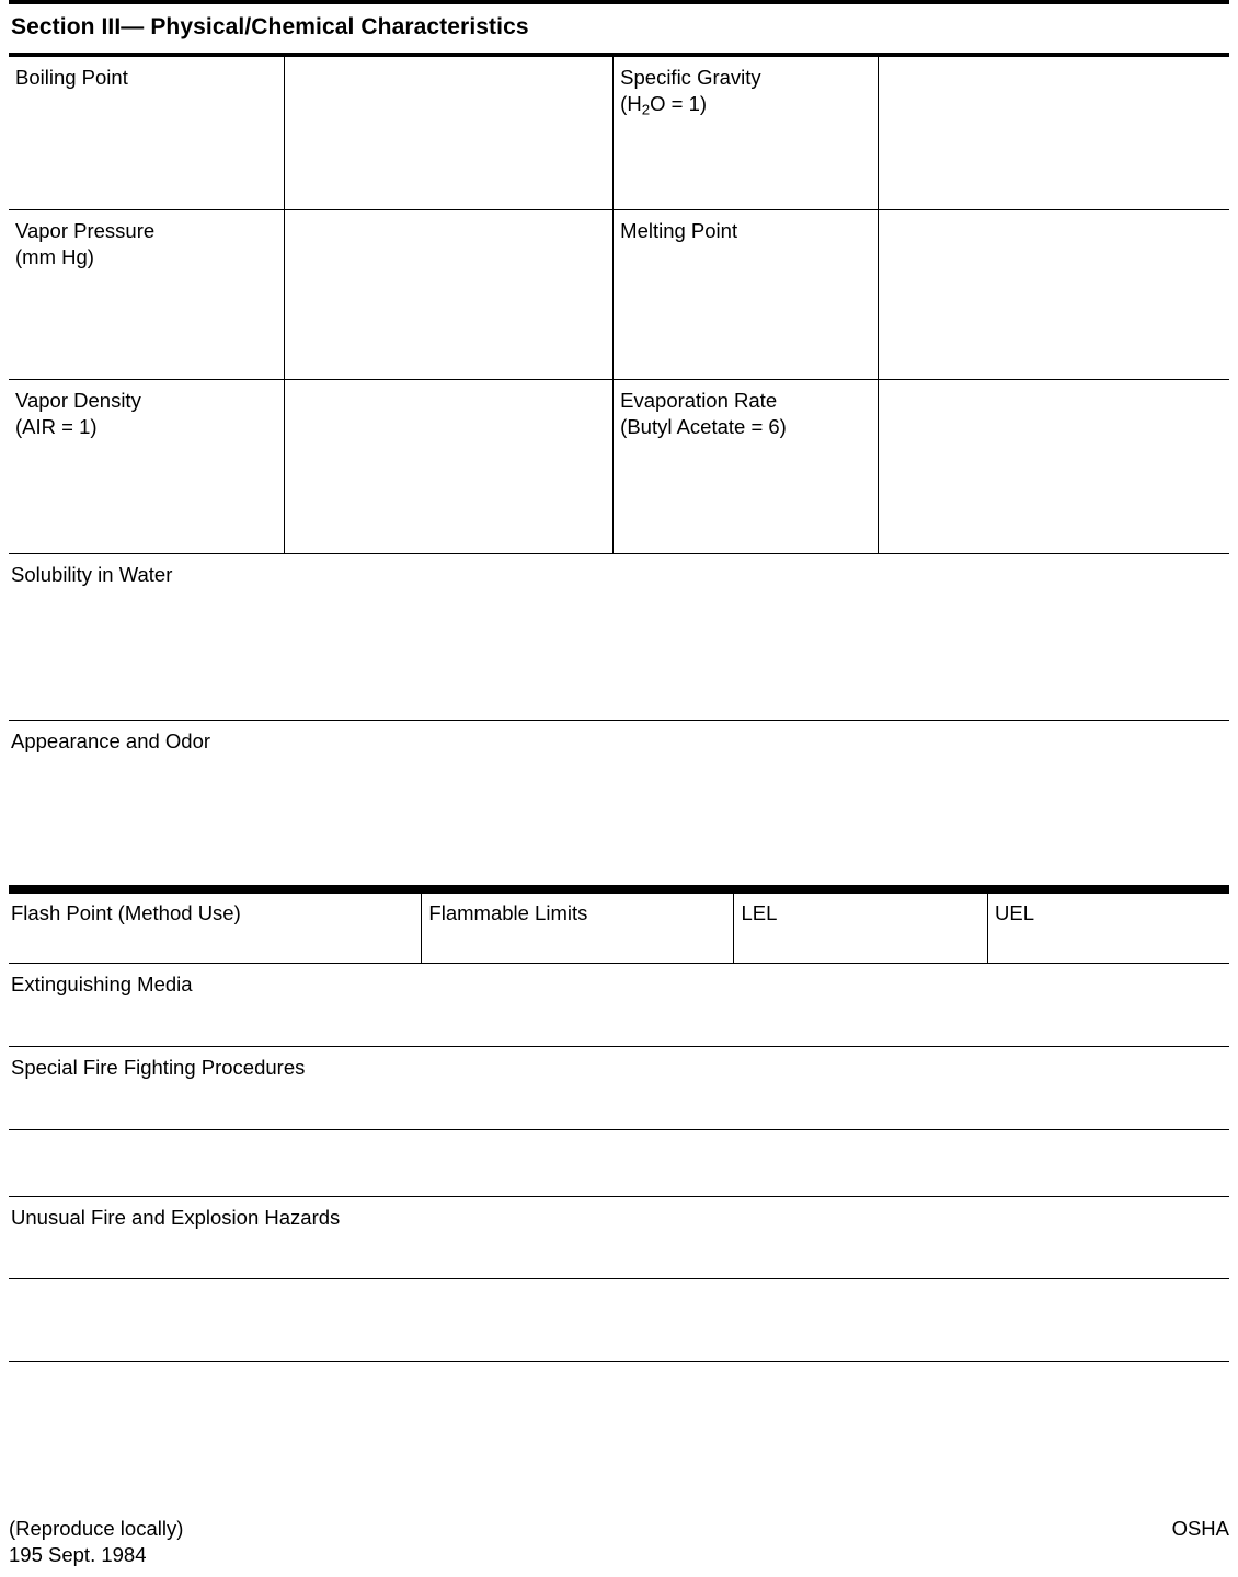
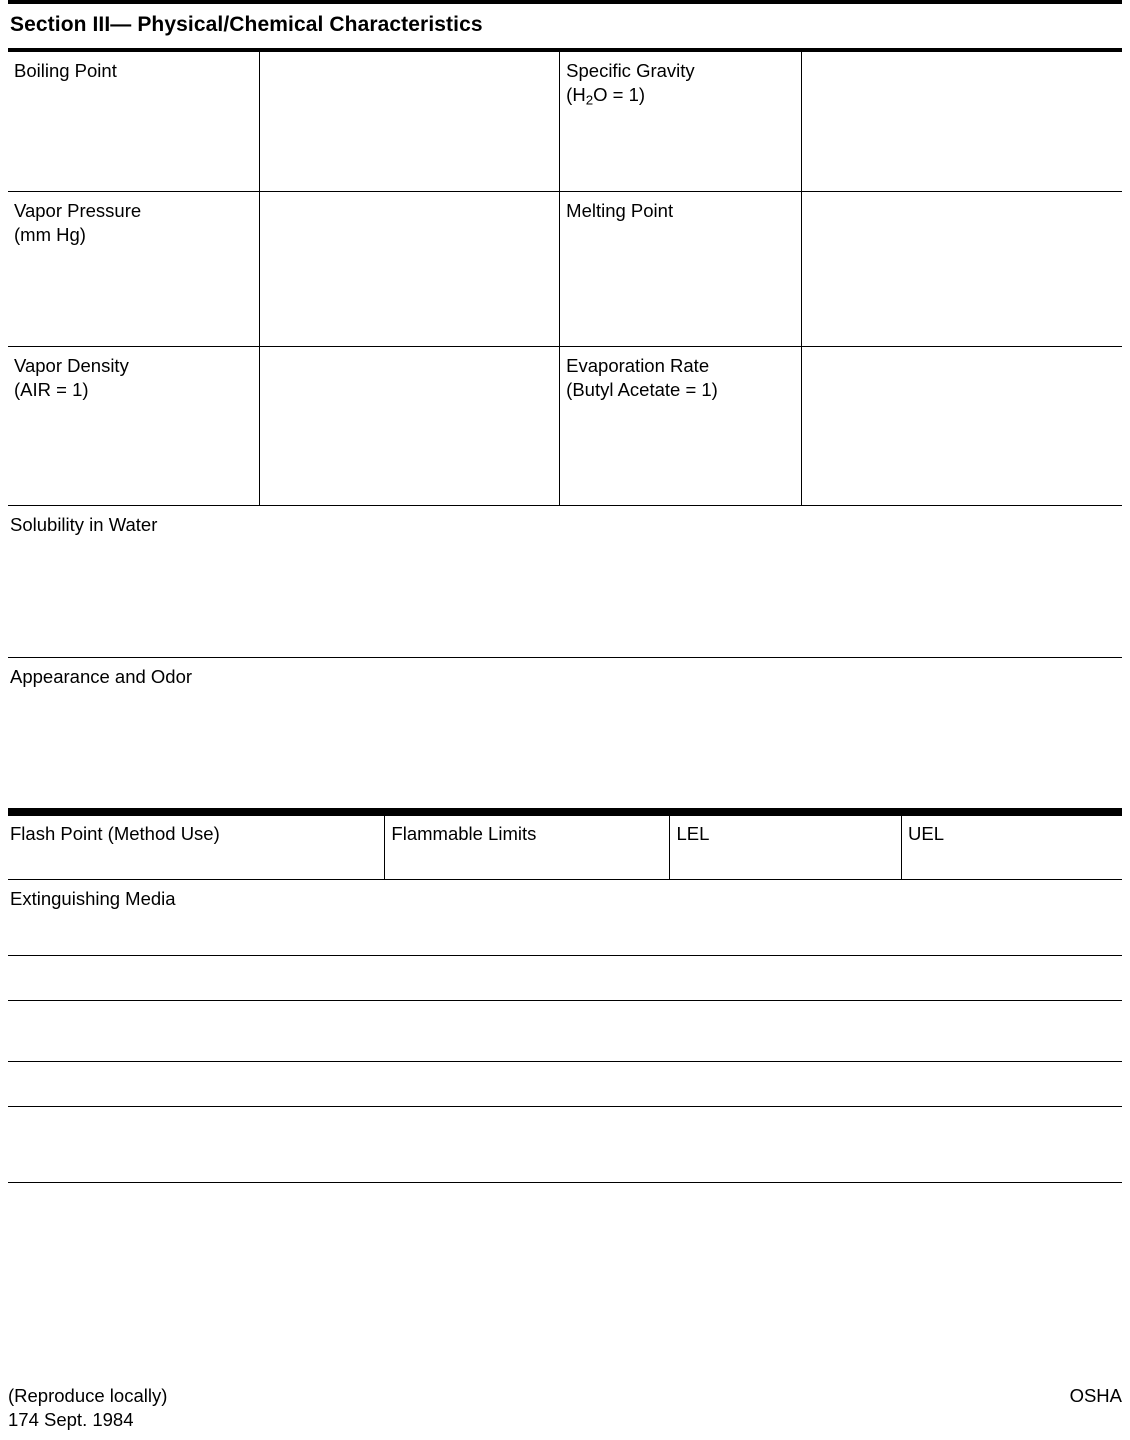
  Section III— Physical/Chemical Characteristics
  Boiling Point		Specific Gravity (H2O = 1)
  Vapor Pressure (mm Hg)		Melting Point
- Vapor Density (AIR = 1)		Evaporation Rate (Butyl Acetate = 6)
+ Vapor Density (AIR = 1)		Evaporation Rate (Butyl Acetate = 1)
  Solubility in Water
  Appearance and Odor
  Flash Point (Method Use)	Flammable Limits	LEL	UEL
  Extinguishing Media
- Special Fire Fighting Procedures
- Unusual Fire and Explosion Hazards
  (Reproduce locally)
- 195 Sept. 1984
+ 174 Sept. 1984
  OSHA
